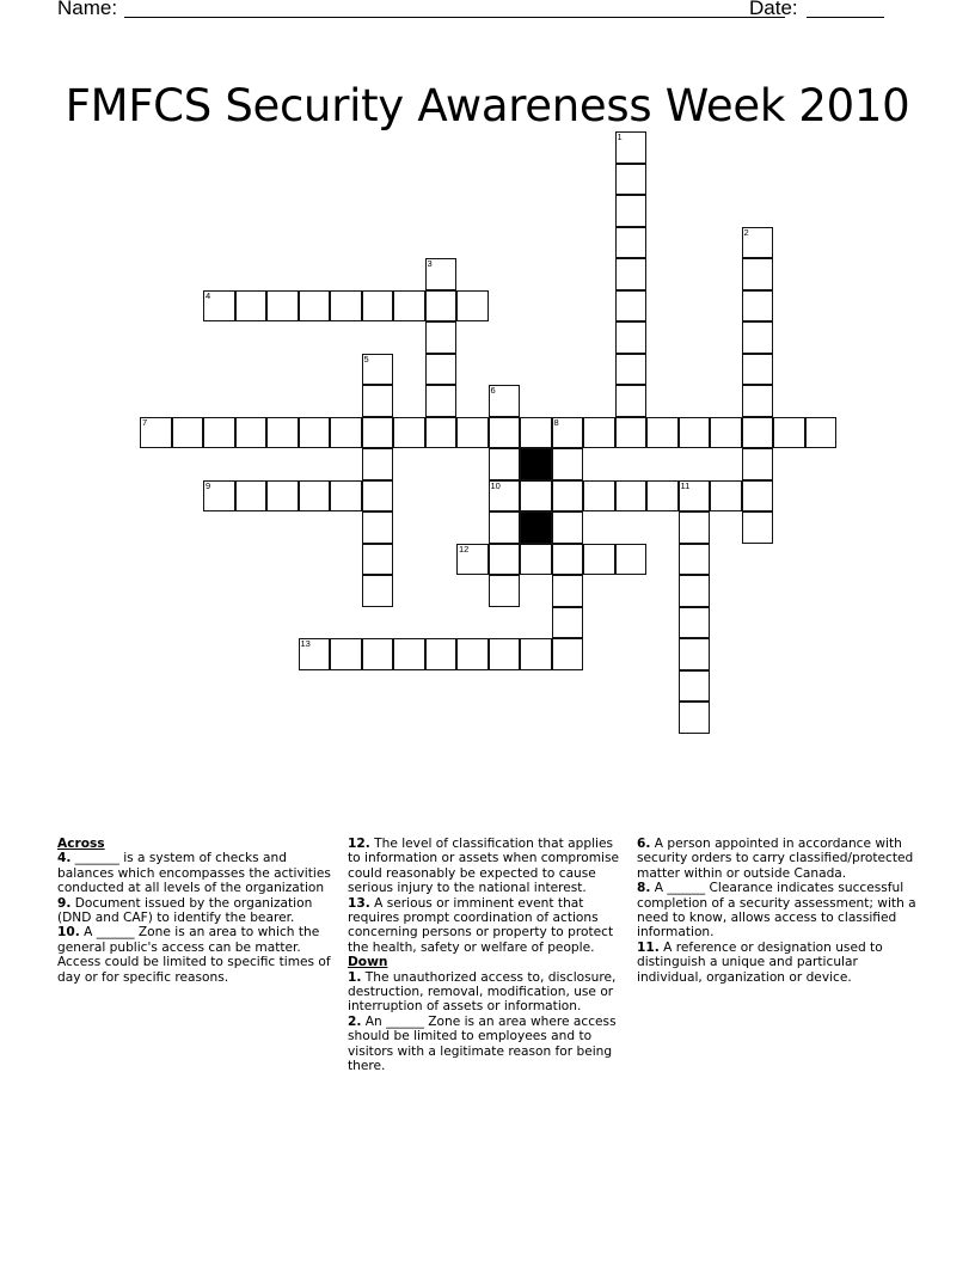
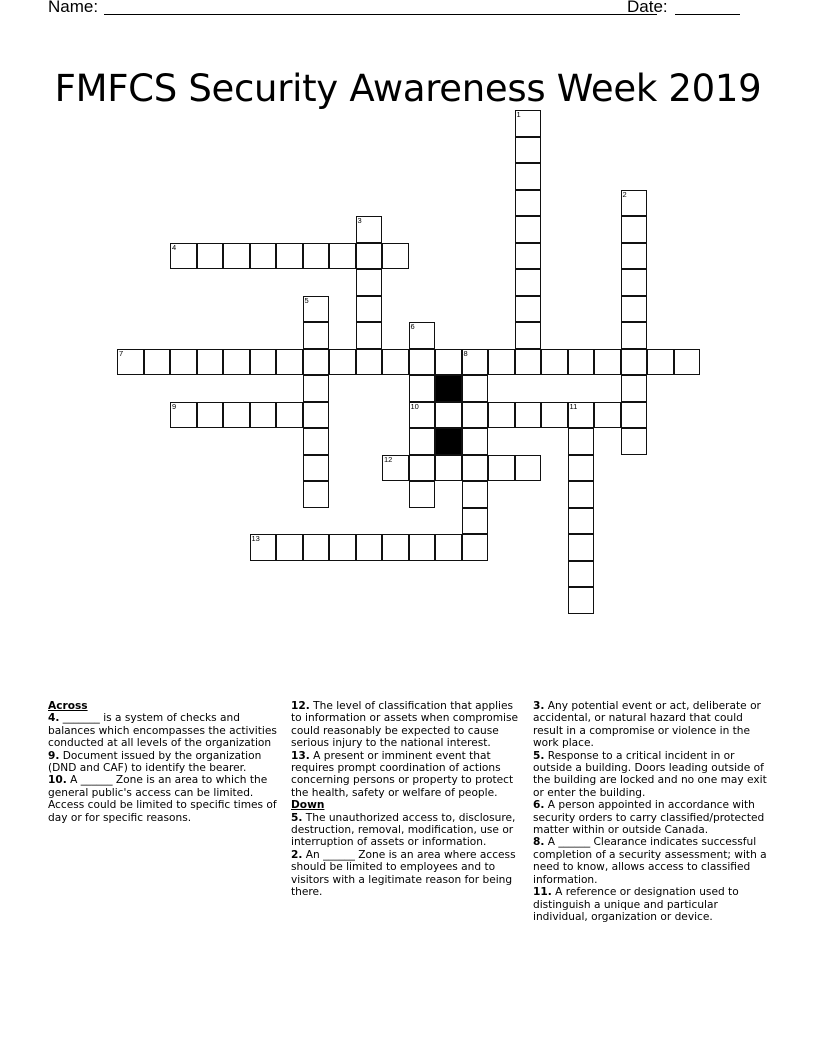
  Name:
  Date:
- FMFCS Security Awareness Week 2010
+ FMFCS Security Awareness Week 2019
  1
  2
  3
  4
  5
  6
  10
  7
  8
  9
  11
  12
  13
  Across
  4. _______ is a system of checks and balances which encompasses the activities conducted at all levels of the organization
  9. Document issued by the organization (DND and CAF) to identify the bearer.
- 10. A ______ Zone is an area to which the general public's access can be matter. Access could be limited to specific times of day or for specific reasons.
+ 10. A ______ Zone is an area to which the general public's access can be limited. Access could be limited to specific times of day or for specific reasons.
  12. The level of classification that applies to information or assets when compromise could reasonably be expected to cause serious injury to the national interest.
- 13. A serious or imminent event that requires prompt coordination of actions concerning persons or property to protect the health, safety or welfare of people.
+ 13. A present or imminent event that requires prompt coordination of actions concerning persons or property to protect the health, safety or welfare of people.
  Down
- 1. The unauthorized access to, disclosure, destruction, removal, modification, use or interruption of assets or information.
+ 5. The unauthorized access to, disclosure, destruction, removal, modification, use or interruption of assets or information.
  2. An ______ Zone is an area where access should be limited to employees and to visitors with a legitimate reason for being there.
+ 3. Any potential event or act, deliberate or accidental, or natural hazard that could result in a compromise or violence in the work place.
+ 5. Response to a critical incident in or outside a building. Doors leading outside of the building are locked and no one may exit or enter the building.
  6. A person appointed in accordance with security orders to carry classified/protected matter within or outside Canada.
  8. A ______ Clearance indicates successful completion of a security assessment; with a need to know, allows access to classified information.
  11. A reference or designation used to distinguish a unique and particular individual, organization or device.
